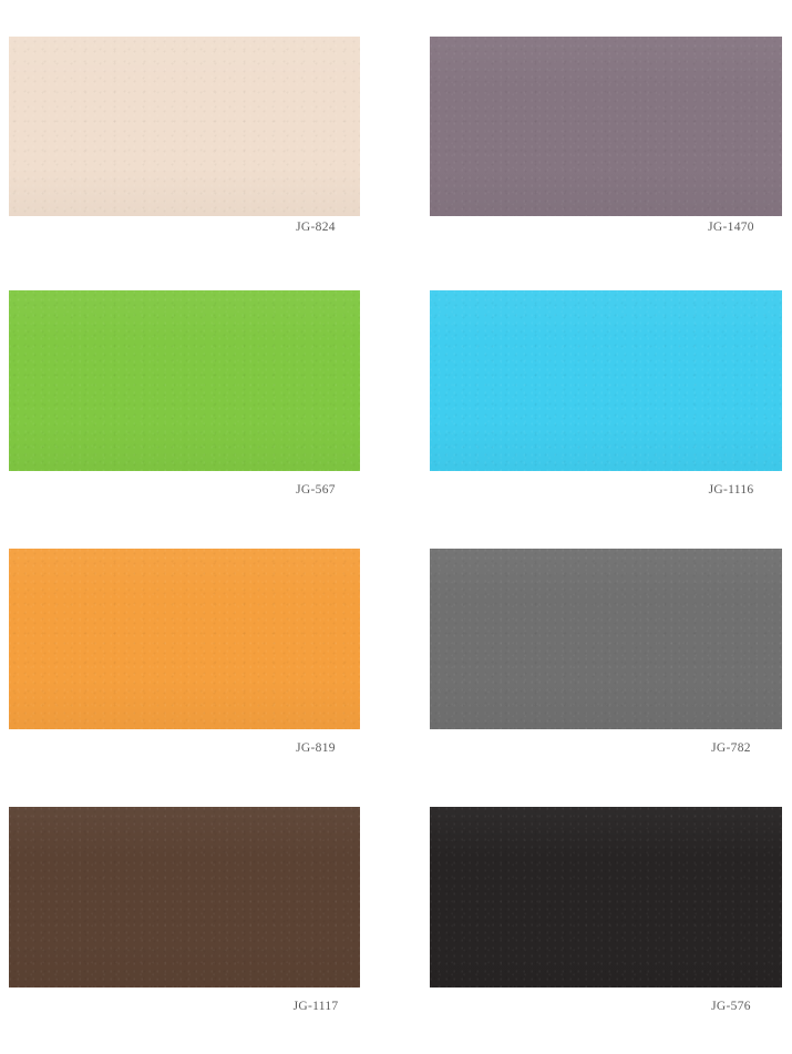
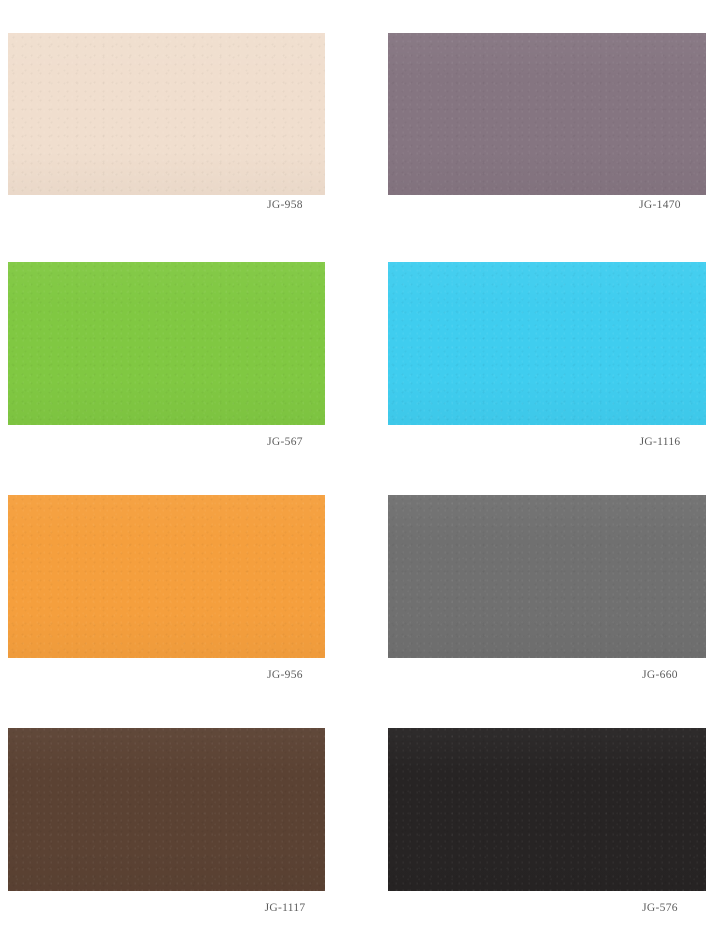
- JG-824
+ JG-958
  JG-1470
  JG-567
  JG-1116
- JG-819
+ JG-956
- JG-782
+ JG-660
  JG-1117
  JG-576
